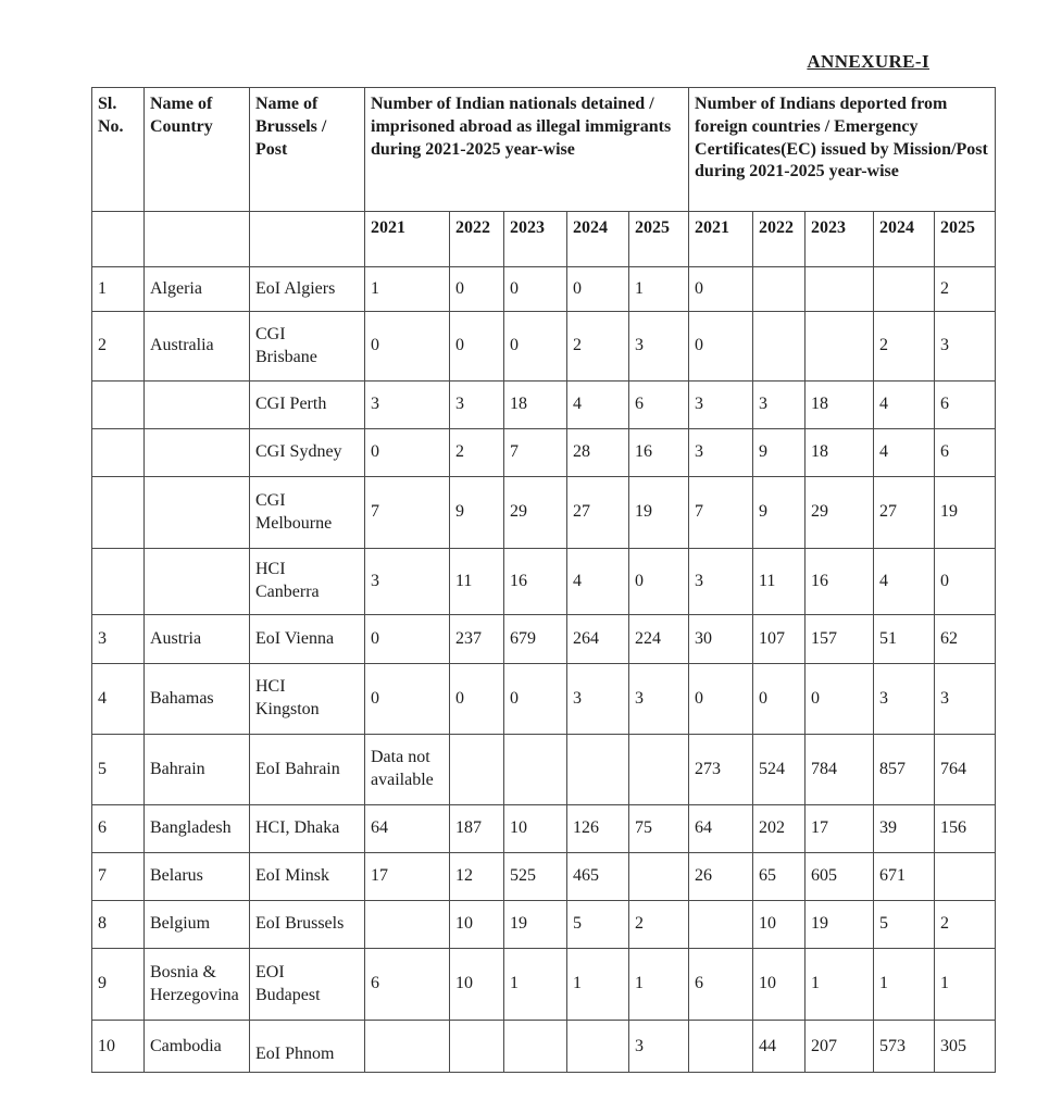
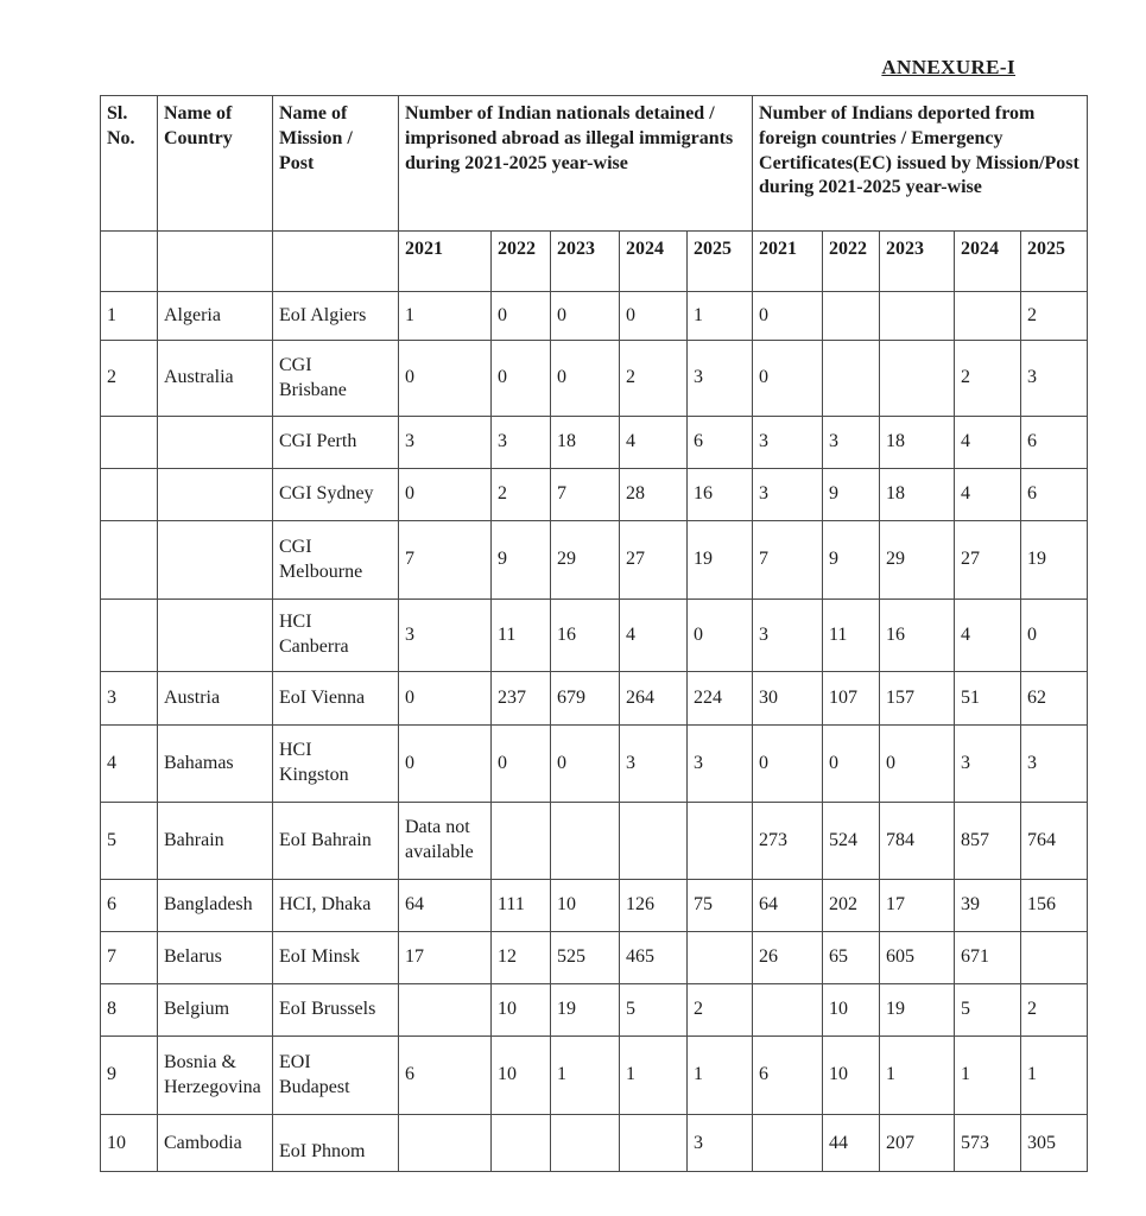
  ANNEXURE-I
- Sl. No.	Name of Country	Name of Brussels / Post	Number of Indian nationals detained / imprisoned abroad as illegal immigrants during 2021-2025 year-wise	Number of Indians deported from foreign countries / Emergency Certificates(EC) issued by Mission/Post during 2021-2025 year-wise
+ Sl. No.	Name of Country	Name of Mission / Post	Number of Indian nationals detained / imprisoned abroad as illegal immigrants during 2021-2025 year-wise	Number of Indians deported from foreign countries / Emergency Certificates(EC) issued by Mission/Post during 2021-2025 year-wise
  			2021	2022	2023	2024	2025	2021	2022	2023	2024	2025
  1	Algeria	EoI Algiers	1	0	0	0	1	0				2
  2	Australia	CGI Brisbane	0	0	0	2	3	0			2	3
  		CGI Perth	3	3	18	4	6	3	3	18	4	6
  		CGI Sydney	0	2	7	28	16	3	9	18	4	6
  		CGI Melbourne	7	9	29	27	19	7	9	29	27	19
  		HCI Canberra	3	11	16	4	0	3	11	16	4	0
  3	Austria	EoI Vienna	0	237	679	264	224	30	107	157	51	62
  4	Bahamas	HCI Kingston	0	0	0	3	3	0	0	0	3	3
  5	Bahrain	EoI Bahrain	Data not available					273	524	784	857	764
- 6	Bangladesh	HCI, Dhaka	64	187	10	126	75	64	202	17	39	156
+ 6	Bangladesh	HCI, Dhaka	64	111	10	126	75	64	202	17	39	156
  7	Belarus	EoI Minsk	17	12	525	465		26	65	605	671
  8	Belgium	EoI Brussels		10	19	5	2		10	19	5	2
  9	Bosnia & Herzegovina	EOI Budapest	6	10	1	1	1	6	10	1	1	1
  10	Cambodia	EoI Phnom					3		44	207	573	305
